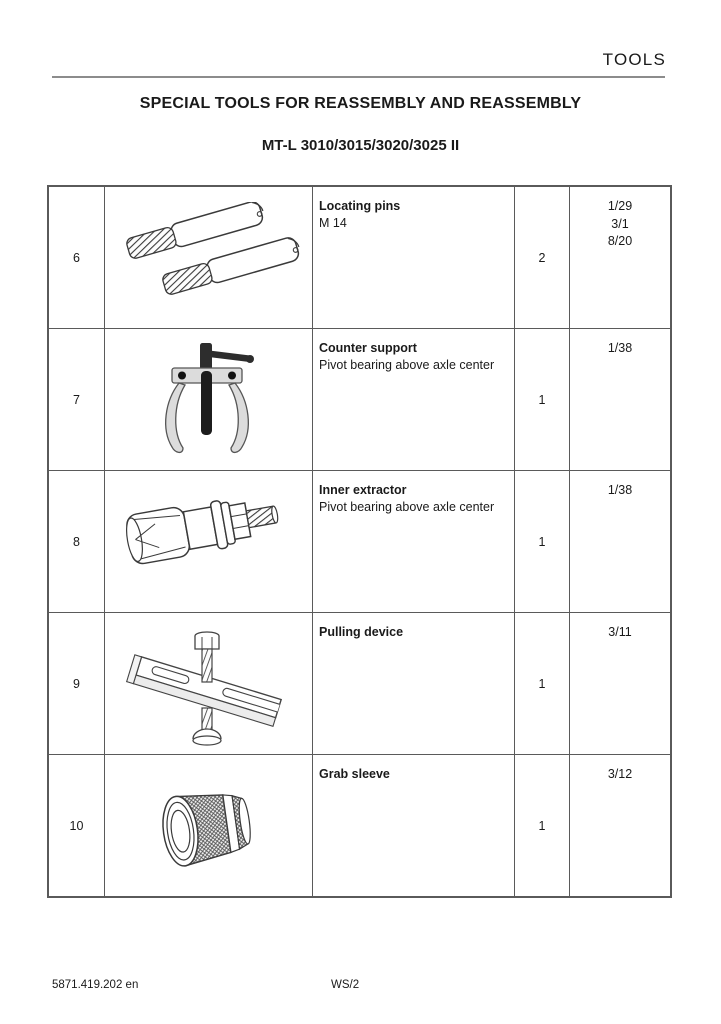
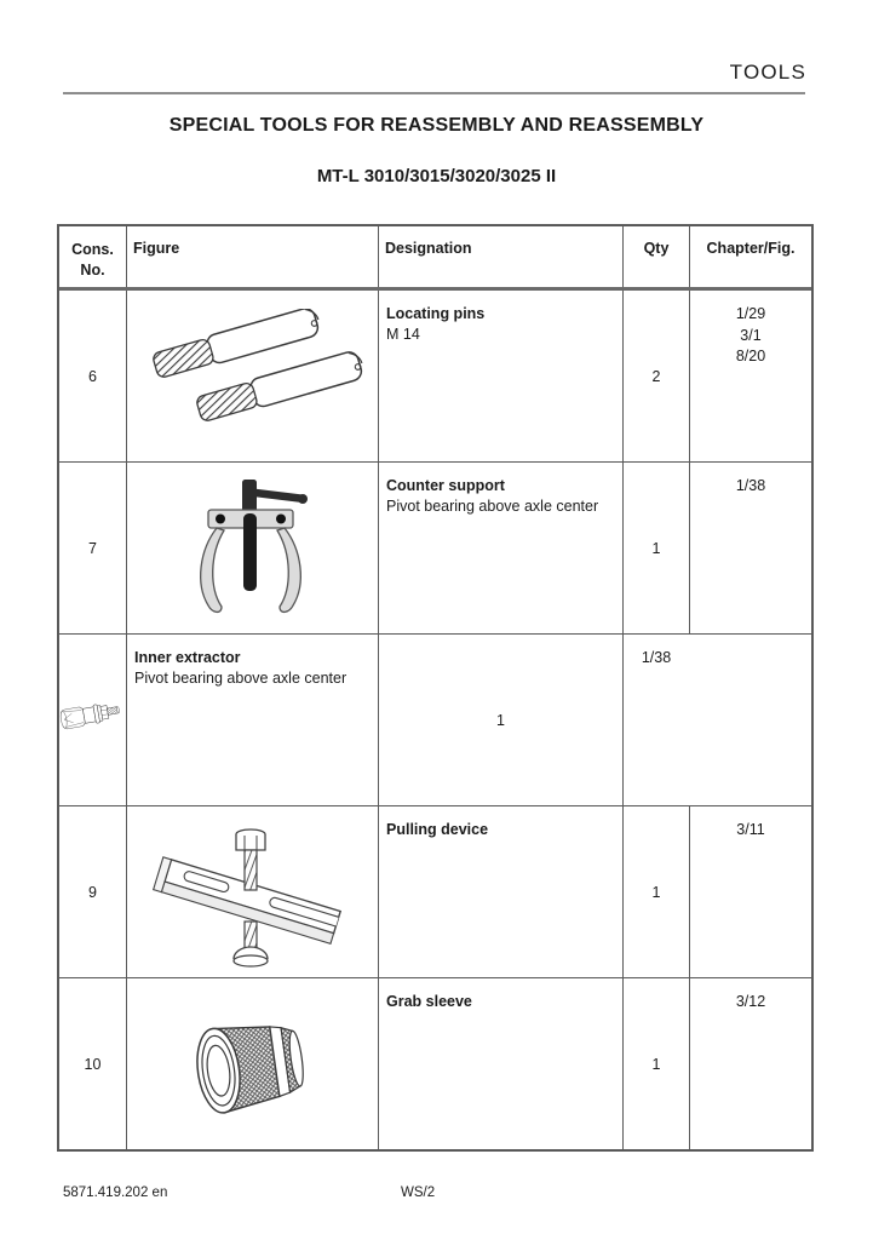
  TOOLS
  SPECIAL TOOLS FOR REASSEMBLY AND REASSEMBLY
  MT-L 3010/3015/3020/3025 II
+ Cons.
+ No.
+ Figure
+ Designation
+ Qty
+ Chapter/Fig.
  6
  Locating pins
  M 14
  2
  1/29
  3/1
  8/20
  7
  Counter support
  Pivot bearing above axle center
  1
  1/38
- 8
  Inner extractor
  Pivot bearing above axle center
  1
  1/38
  9
  Pulling device
  1
  3/11
  10
  Grab sleeve
  1
  3/12
  5871.419.202 en
  WS/2
